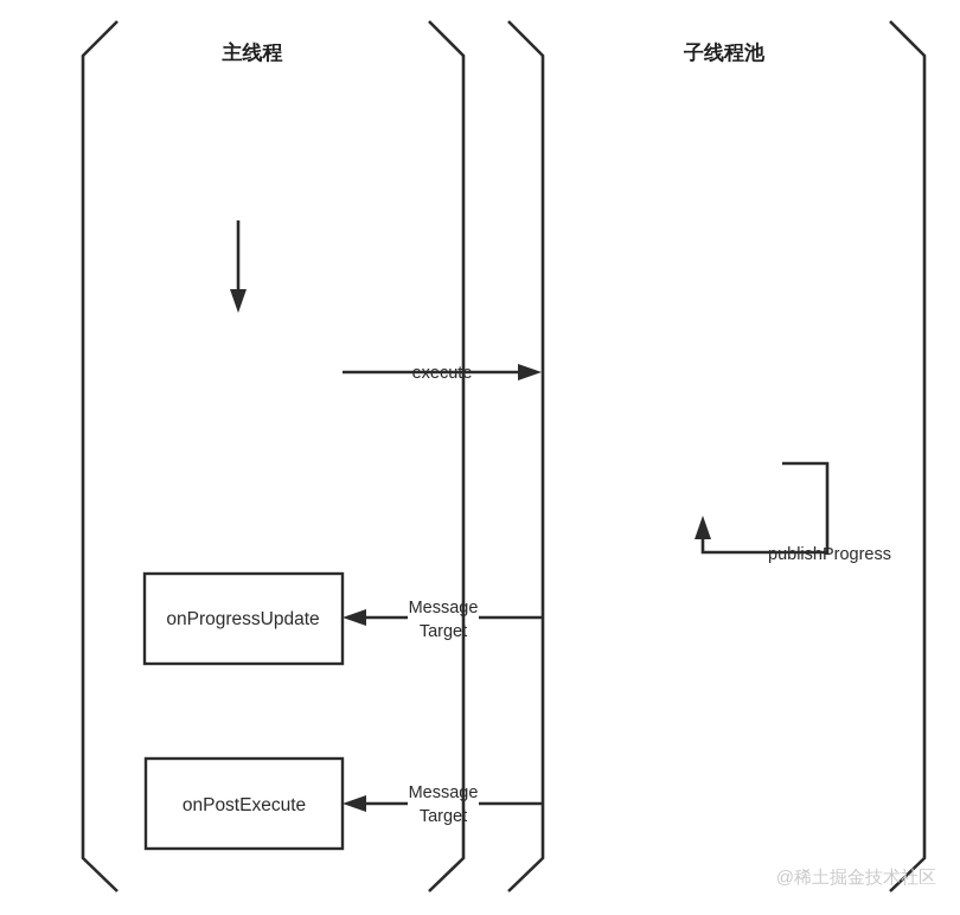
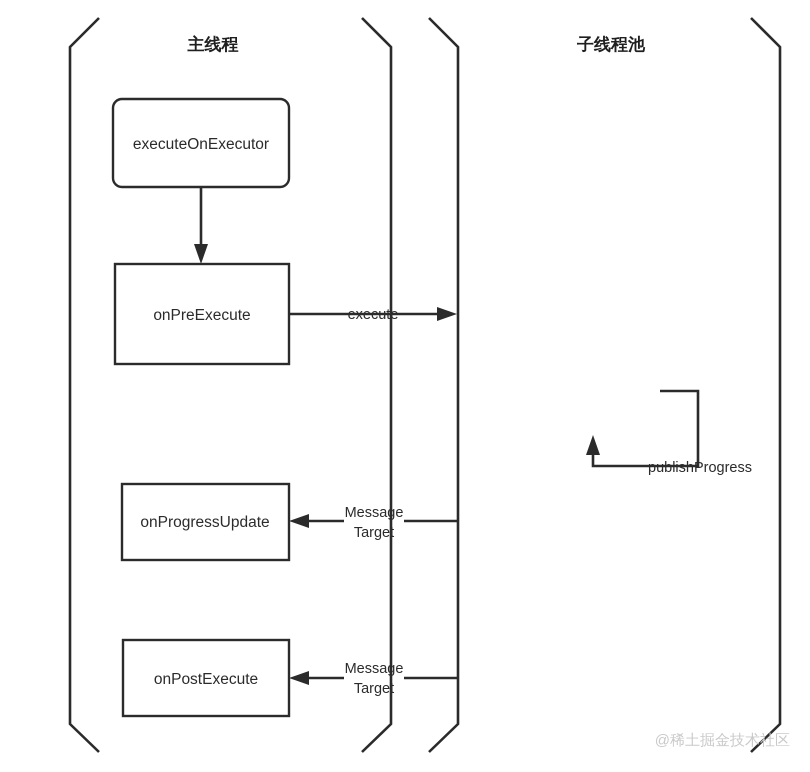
  主线程
  子线程池
  execute
  publishProgress
  Message
  Target
  Message
  Target
+ executeOnExecutor
+ onPreExecute
  onProgressUpdate
  onPostExecute
  @稀土掘金技术社区
